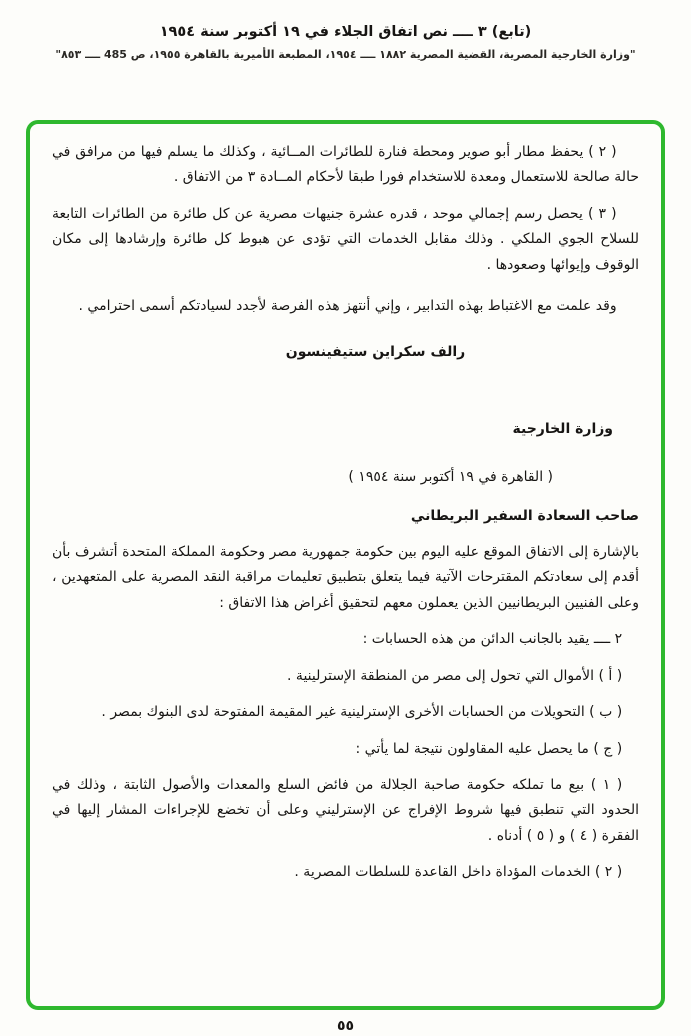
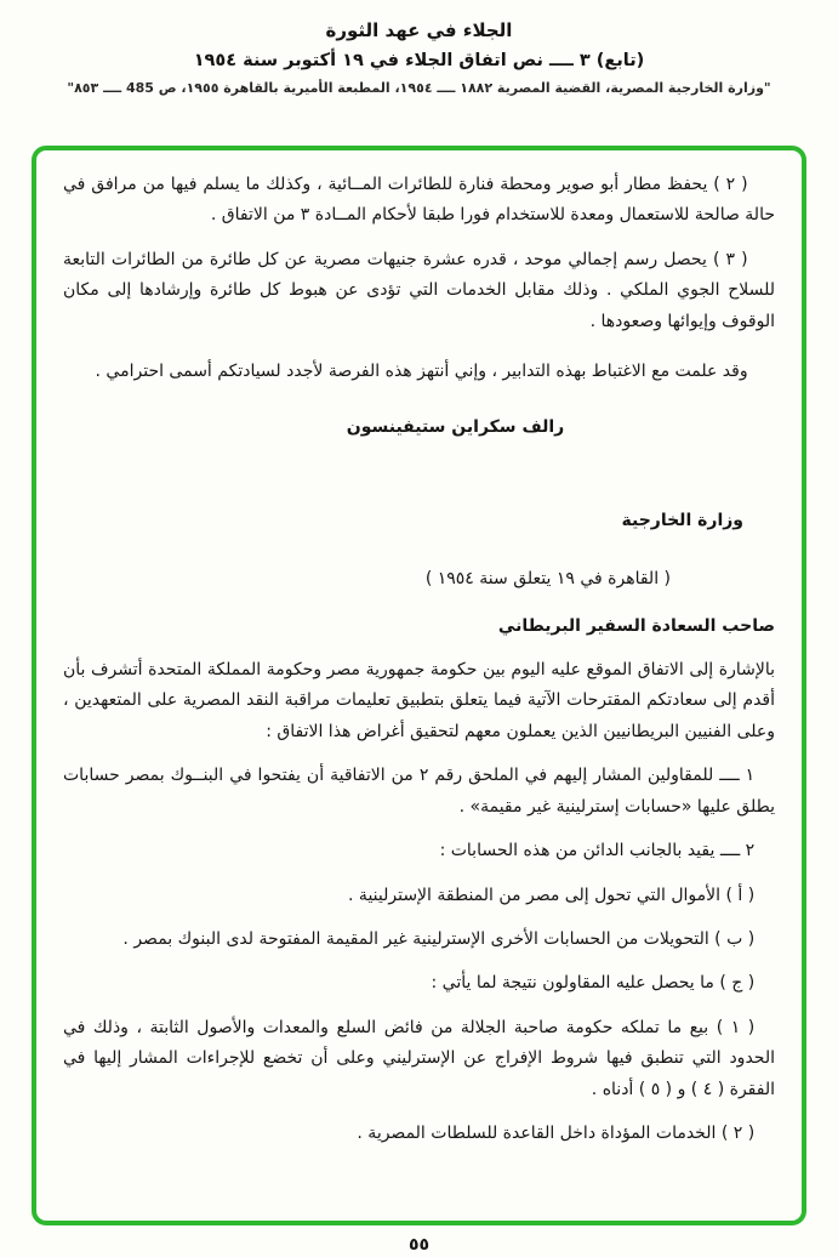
+ الجلاء في عهد الثورة
  (تابع) ٣ ــــ نص اتفاق الجلاء في ١٩ أكتوبر سنة ١٩٥٤
  "وزارة الخارجية المصرية، القضية المصرية ١٨٨٢ ــــ ١٩٥٤، المطبعة الأميرية بالقاهرة ١٩٥٥، ص 485 ــــ ٨٥٣"
  ( ٢ ) يحفظ مطار أبو صوير ومحطة فنارة للطائرات المــائية ، وكذلك ما يسلم فيها من مرافق في حالة صالحة للاستعمال ومعدة للاستخدام فورا طبقا لأحكام المــادة ٣ من الاتفاق .
  ( ٣ ) يحصل رسم إجمالي موحد ، قدره عشرة جنيهات مصرية عن كل طائرة من الطائرات التابعة للسلاح الجوي الملكي . وذلك مقابل الخدمات التي تؤدى عن هبوط كل طائرة وإرشادها إلى مكان الوقوف وإيوائها وصعودها .
  وقد علمت مع الاغتباط بهذه التدابير ، وإني أنتهز هذه الفرصة لأجدد لسيادتكم أسمى احترامي .
  رالف سكراين ستيفينسون
  وزارة الخارجية
- ( القاهرة في ١٩ أكتوبر سنة ١٩٥٤ )
+ ( القاهرة في ١٩ يتعلق سنة ١٩٥٤ )
  صاحب السعادة السفير البريطاني
  بالإشارة إلى الاتفاق الموقع عليه اليوم بين حكومة جمهورية مصر وحكومة المملكة المتحدة أتشرف بأن أقدم إلى سعادتكم المقترحات الآتية فيما يتعلق بتطبيق تعليمات مراقبة النقد المصرية على المتعهدين ، وعلى الفنيين البريطانيين الذين يعملون معهم لتحقيق أغراض هذا الاتفاق :
+ ١ ــــ للمقاولين المشار إليهم في الملحق رقم ٢ من الاتفاقية أن يفتحوا في البنــوك بمصر حسابات يطلق عليها «حسابات إسترلينية غير مقيمة» .
  ٢ ــــ يقيد بالجانب الدائن من هذه الحسابات :
  ( أ ) الأموال التي تحول إلى مصر من المنطقة الإسترلينية .
  ( ب ) التحويلات من الحسابات الأخرى الإسترلينية غير المقيمة المفتوحة لدى البنوك بمصر .
  ( ج ) ما يحصل عليه المقاولون نتيجة لما يأتي :
  ( ١ ) بيع ما تملكه حكومة صاحبة الجلالة من فائض السلع والمعدات والأصول الثابتة ، وذلك في الحدود التي تنطبق فيها شروط الإفراج عن الإسترليني وعلى أن تخضع للإجراءات المشار إليها في الفقرة ( ٤ ) و ( ٥ ) أدناه .
  ( ٢ ) الخدمات المؤداة داخل القاعدة للسلطات المصرية .
  ٥٥
